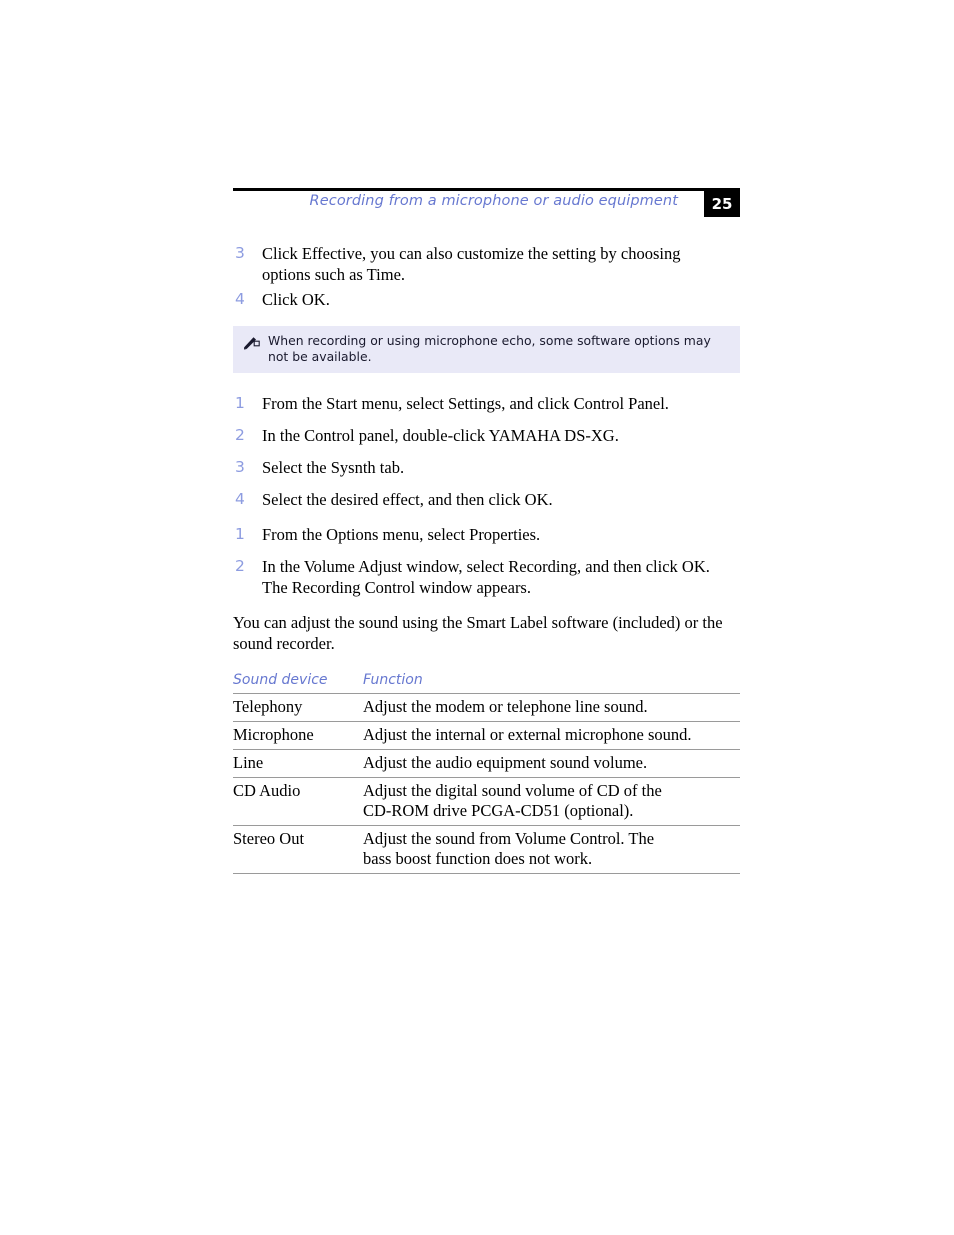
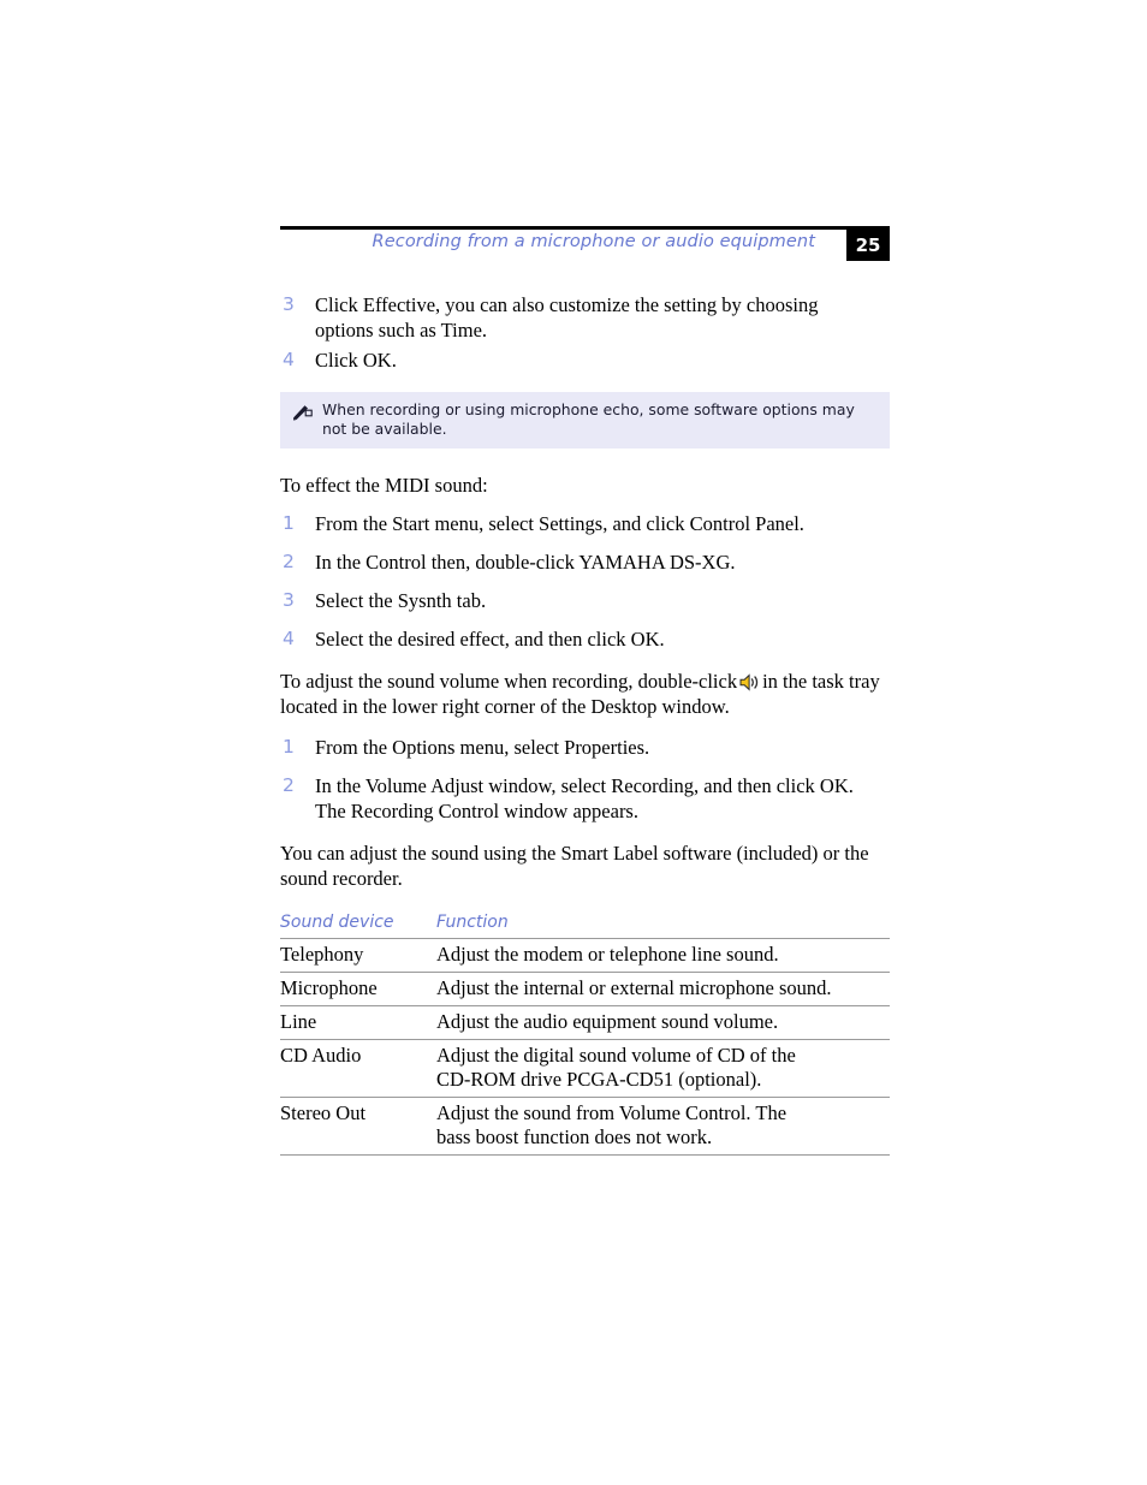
  Recording from a microphone or audio equipment
  25
  3
  Click Effective, you can also customize the setting by choosing options such as Time.
  4
  Click OK.
  When recording or using microphone echo, some software options may not be available.
+ To effect the MIDI sound:
  1
  From the Start menu, select Settings, and click Control Panel.
  2
- In the Control panel, double-click YAMAHA DS-XG.
+ In the Control then, double-click YAMAHA DS-XG.
  3
  Select the Sysnth tab.
  4
  Select the desired effect, and then click OK.
+ To adjust the sound volume when recording, double-click in the task tray located in the lower right corner of the Desktop window.
  1
  From the Options menu, select Properties.
  2
  In the Volume Adjust window, select Recording, and then click OK. The Recording Control window appears.
  You can adjust the sound using the Smart Label software (included) or the sound recorder.
  Sound device	Function
  Telephony	Adjust the modem or telephone line sound.
  Microphone	Adjust the internal or external microphone sound.
  Line	Adjust the audio equipment sound volume.
  CD Audio	Adjust the digital sound volume of CD of the CD-ROM drive PCGA-CD51 (optional).
  Stereo Out	Adjust the sound from Volume Control. The bass boost function does not work.
